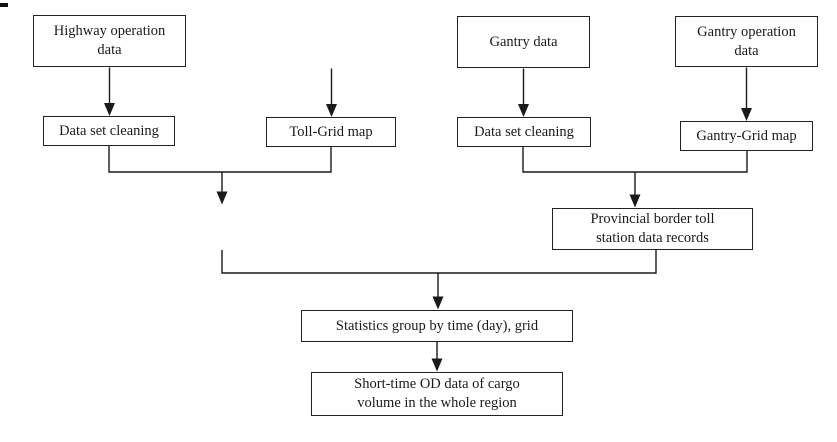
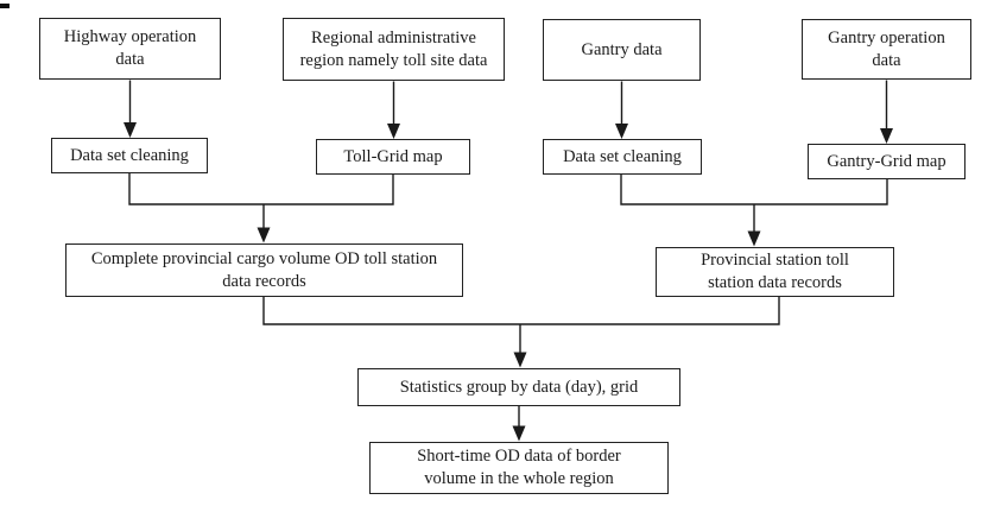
  Highway operation data
+ Regional administrative region namely toll site data
  Gantry data
  Gantry operation data
  Data set cleaning
  Toll-Grid map
  Data set cleaning
  Gantry-Grid map
+ Complete provincial cargo volume OD toll station data records
- Provincial border toll station data records
+ Provincial station toll station data records
- Statistics group by time (day), grid
+ Statistics group by data (day), grid
- Short-time OD data of cargo volume in the whole region
+ Short-time OD data of border volume in the whole region
